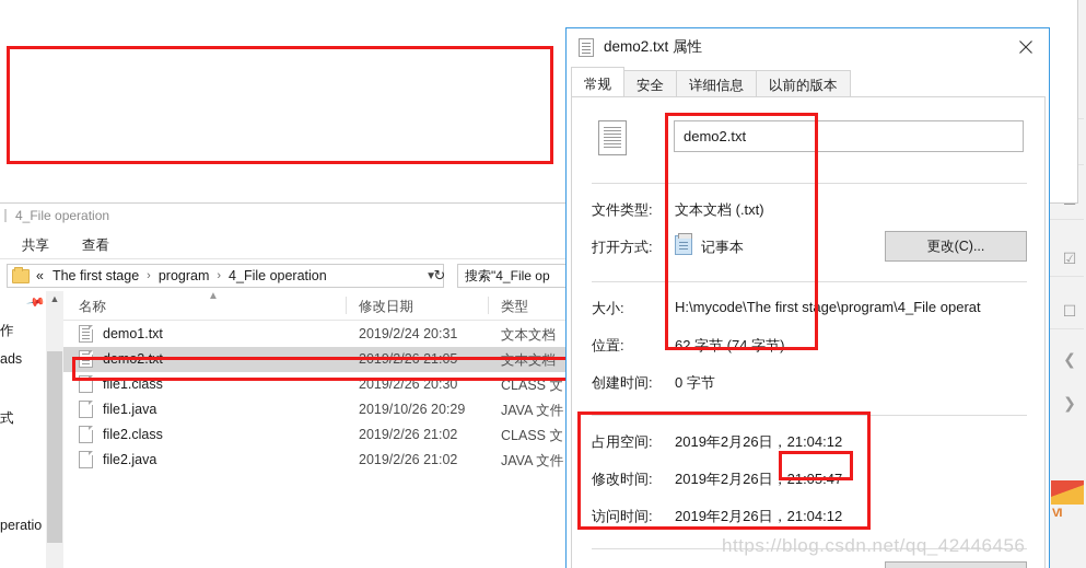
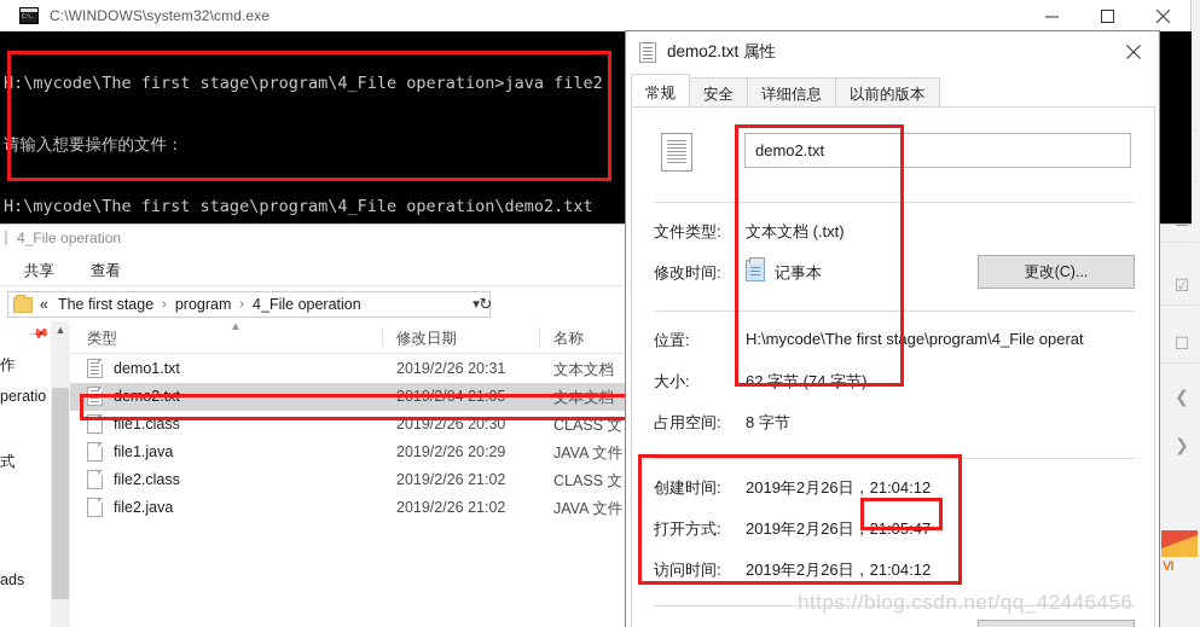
  ☑
  ☐
  ❮
  ❯
  VI
+ C:\WINDOWS\system32\cmd.exe
+ H:\mycode\The first stage\program\4_File operation>java file2
+ 请输入想要操作的文件：
+ H:\mycode\The first stage\program\4_File operation\demo2.txt
  4_File operation
  共享
  查看
  «
  The first stage
  ›
  program
  ›
  4_File operation
  ▼
  ↻
- 搜索"4_File op
  作
- ads
+ peratio
  式
- peratio
+ ads
  ▲
  ▲
- 名称
+ 类型
  修改日期
- 类型
+ 名称
  demo1.txt
- 2019/2/24 20:31
+ 2019/2/26 20:31
  文本文档
  demo2.txt
- 2019/2/26 21:05
+ 2019/2/04 21:05
  文本文档
  file1.class
  2019/2/26 20:30
  CLASS 文
  file1.java
- 2019/10/26 20:29
+ 2019/2/26 20:29
  JAVA 文件
  file2.class
  2019/2/26 21:02
  CLASS 文
  file2.java
  2019/2/26 21:02
  JAVA 文件
  demo2.txt 属性
  常规
  安全
  详细信息
  以前的版本
  demo2.txt
  文件类型:
  文本文档 (.txt)
- 打开方式:
+ 修改时间:
  记事本
  更改(C)...
- 大小:
+ 位置:
  H:\mycode\The first stage\program\4_File operat
- 位置:
+ 大小:
  62 字节 (74 字节)
- 创建时间:
+ 占用空间:
- 0 字节
+ 8 字节
- 占用空间:
+ 创建时间:
  2019年2月26日，21:04:12
- 修改时间:
+ 打开方式:
  2019年2月26日，21:05:47
  访问时间:
  2019年2月26日，21:04:12
  https://blog.csdn.net/qq_42446456
